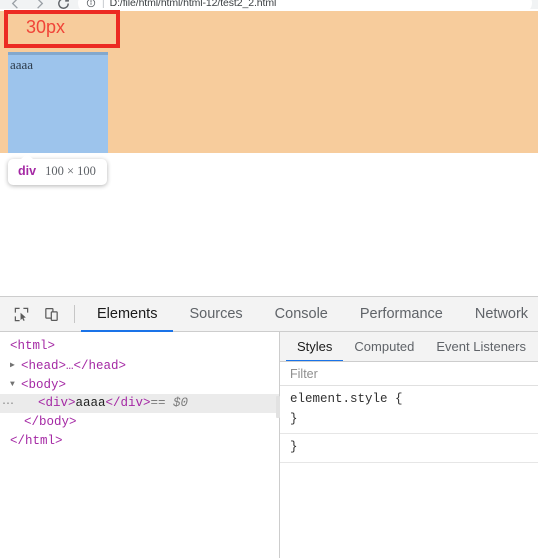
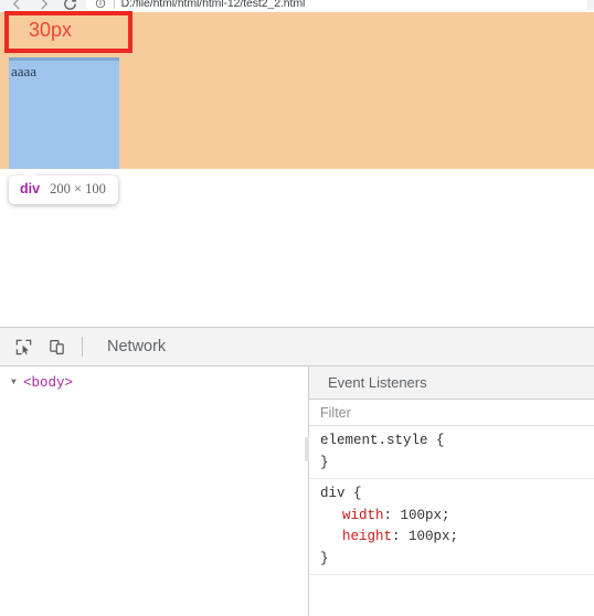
  |
  D:/file/html/html/html-12/test2_2.html
  aaaa
  30px
  div
- 100 × 100
+ 200 × 100
- Elements
- Sources
- Console
- Performance
  Network
- <html>
- ▶ <head>…</head>
  ▼ <body>
- ⋯
- <div>aaaa</div>== $0
- </body>
- </html>
- Styles
- Computed
  Event Listeners
  Filter
  element.style {
  }
+ div {
+ width: 100px;
+ height: 100px;
  }
